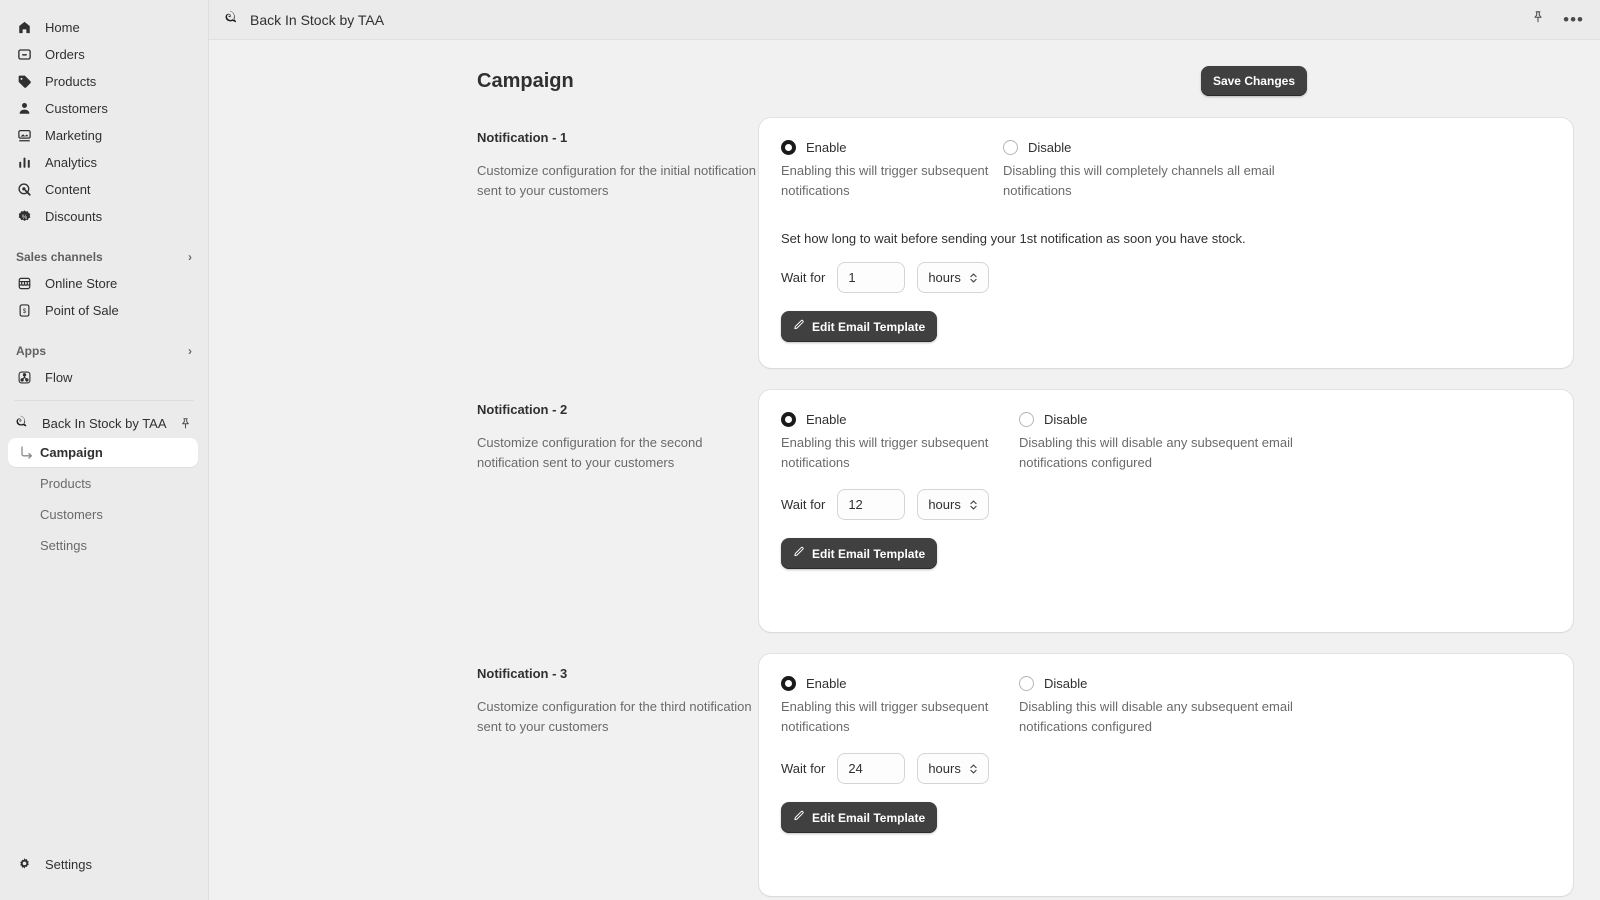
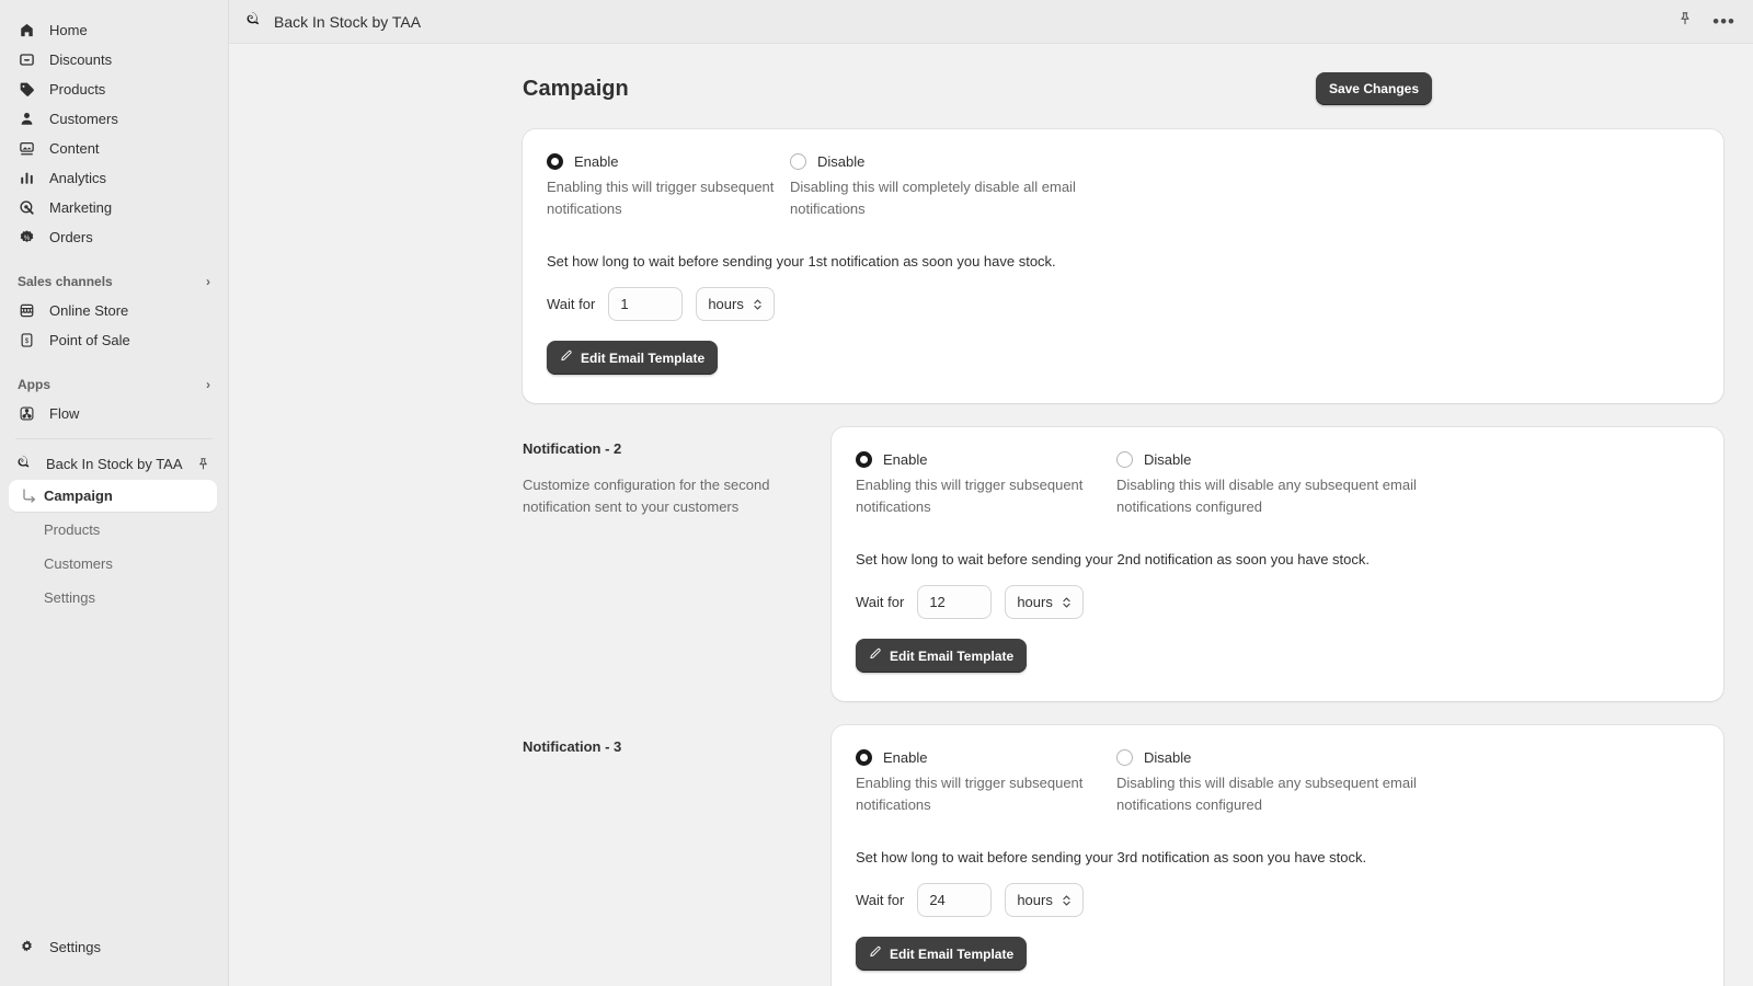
  Home
- Orders
+ Discounts
  Products
  Customers
- Marketing
+ Content
  Analytics
- Content
+ Marketing
- Discounts
+ Orders
  Sales channels
  ›
  Online Store
  Point of Sale
  Apps
  ›
  Flow
  Back In Stock by TAA
  Campaign
  Products
  Customers
  Settings
  Settings
  Back In Stock by TAA
  •••
  Campaign
  Save Changes
- Notification - 1
- Customize configuration for the initial notification sent to your customers
  Enable
  Enabling this will trigger subsequent notifications
  Disable
- Disabling this will completely channels all email notifications
+ Disabling this will completely disable all email notifications
  Set how long to wait before sending your 1st notification as soon you have stock.
  Wait for
  1
  hours
  Edit Email Template
  Notification - 2
  Customize configuration for the second notification sent to your customers
  Enable
  Enabling this will trigger subsequent notifications
  Disable
  Disabling this will disable any subsequent email notifications configured
+ Set how long to wait before sending your 2nd notification as soon you have stock.
  Wait for
  12
  hours
  Edit Email Template
  Notification - 3
- Customize configuration for the third notification sent to your customers
  Enable
  Enabling this will trigger subsequent notifications
  Disable
  Disabling this will disable any subsequent email notifications configured
+ Set how long to wait before sending your 3rd notification as soon you have stock.
  Wait for
  24
  hours
  Edit Email Template
